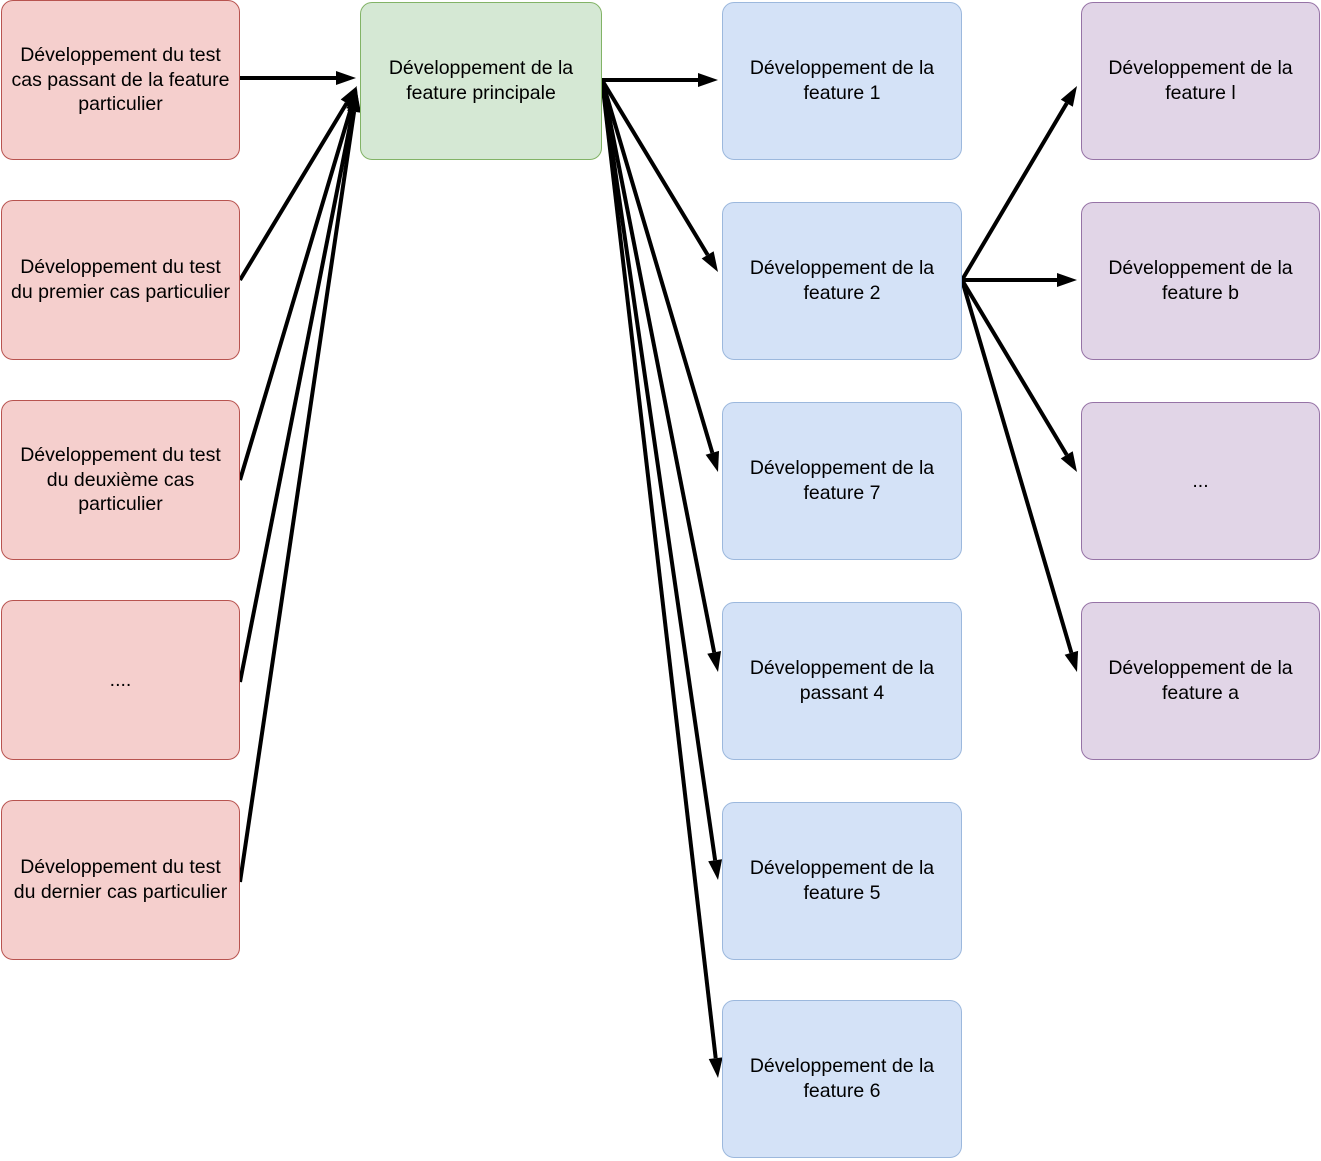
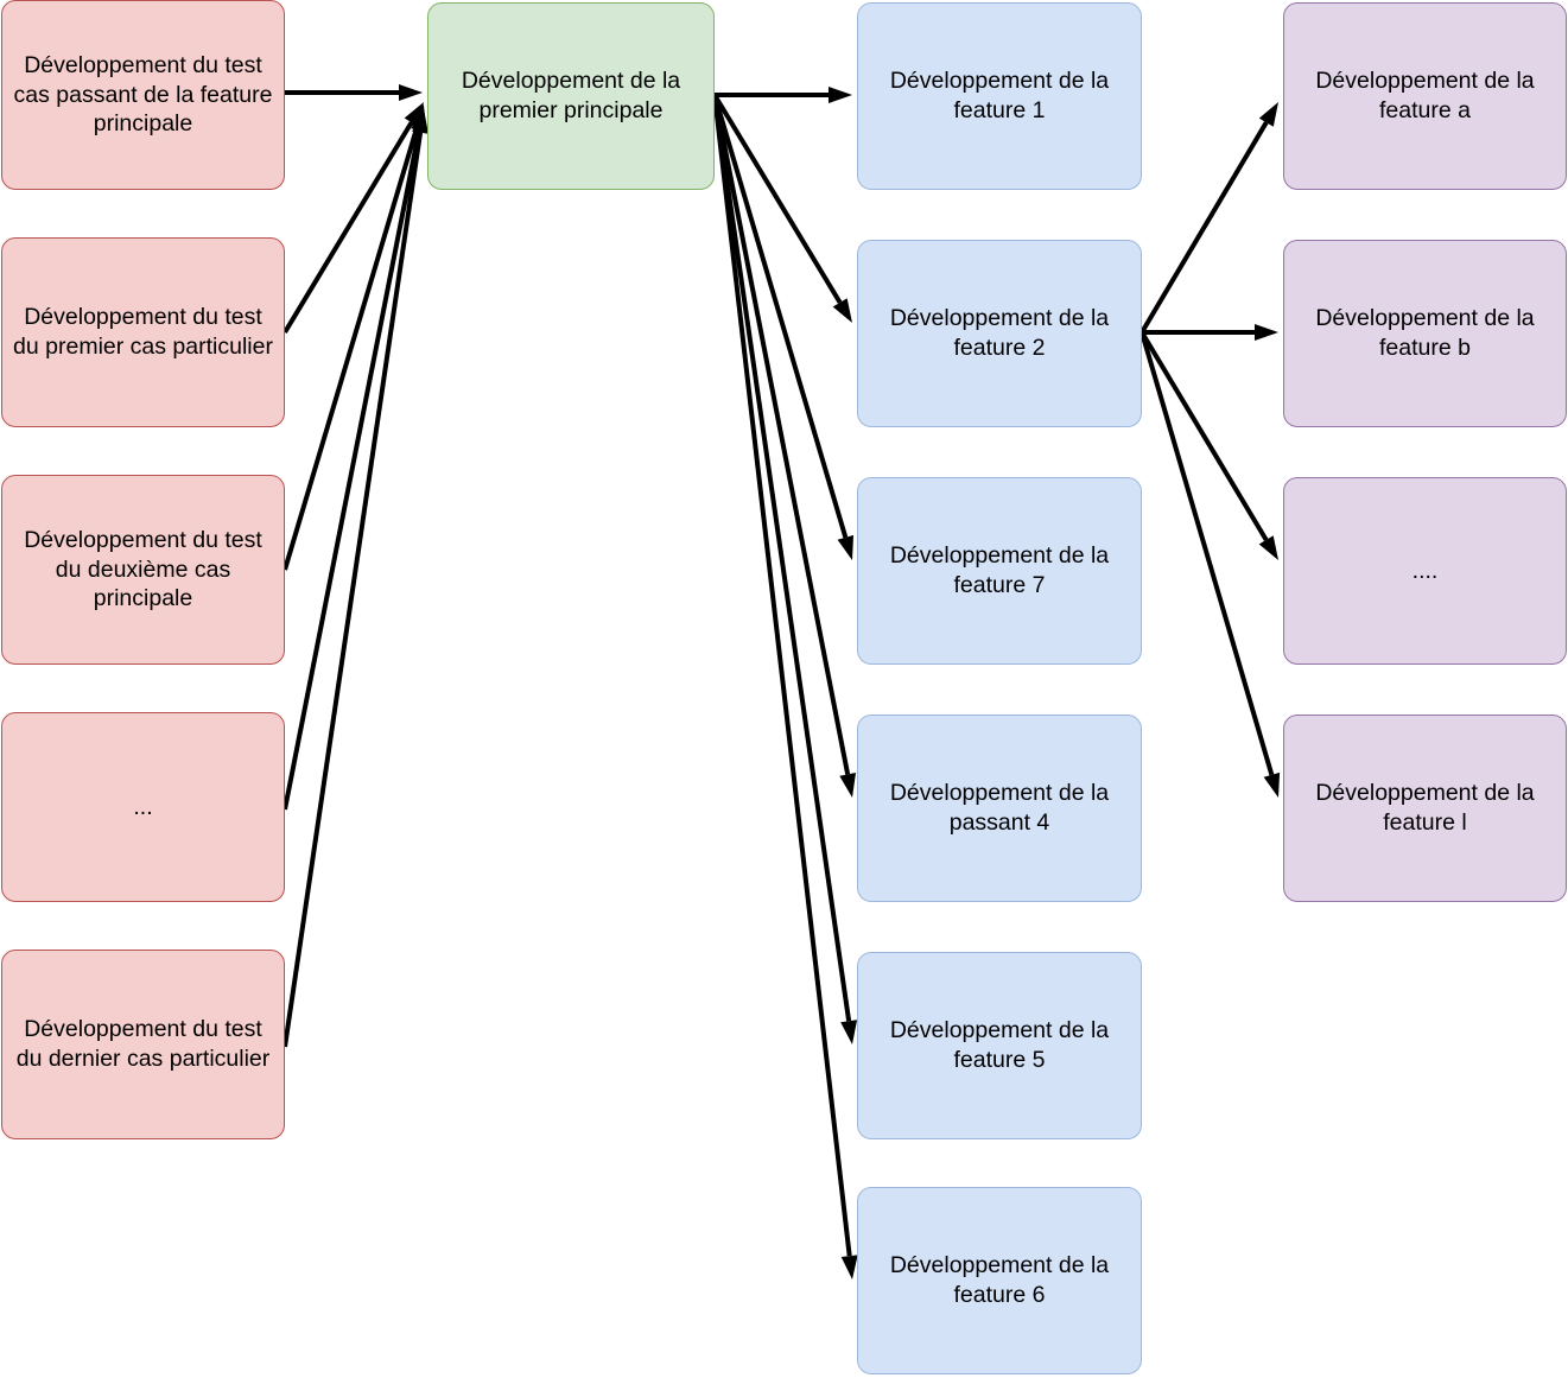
- Développement du test cas passant de la feature particulier
+ Développement du test cas passant de la feature principale
  Développement du test du premier cas particulier
- Développement du test du deuxième cas particulier
+ Développement du test du deuxième cas principale
- ....
+ ...
  Développement du test du dernier cas particulier
- Développement de la feature principale
+ Développement de la premier principale
  Développement de la feature 1
  Développement de la feature 2
  Développement de la feature 7
  Développement de la passant 4
  Développement de la feature 5
  Développement de la feature 6
- Développement de la feature l
+ Développement de la feature a
  Développement de la feature b
- ...
+ ....
- Développement de la feature a
+ Développement de la feature l
